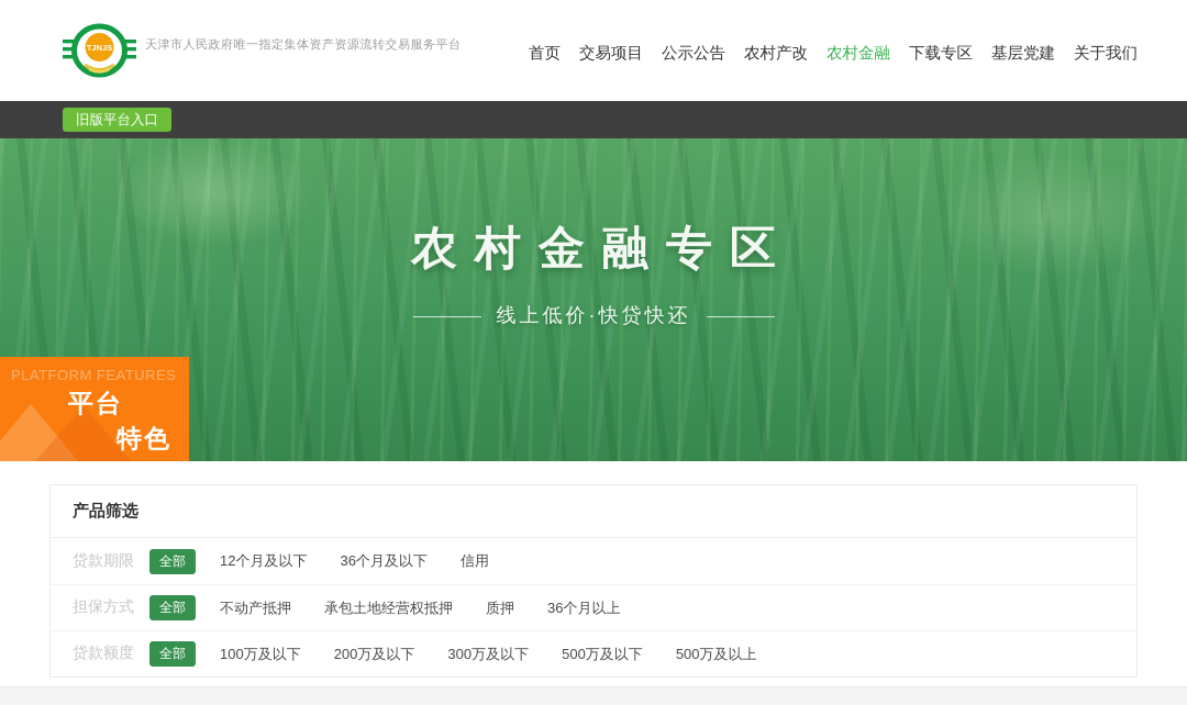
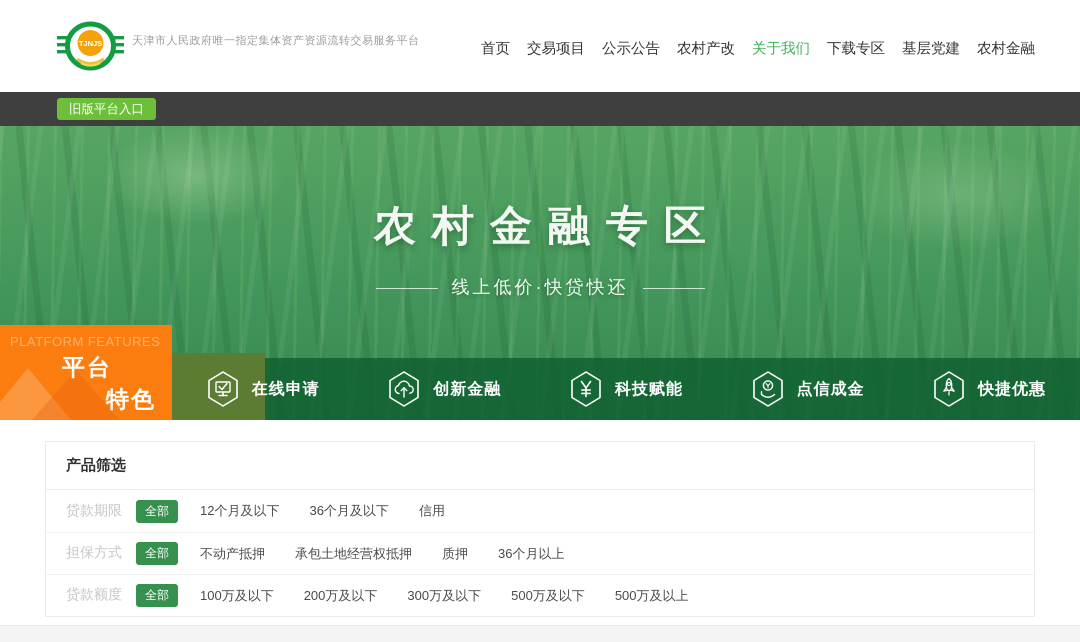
  TJNJS
  天津市人民政府唯一指定集体资产资源流转交易服务平台
  首页
  交易项目
  公示公告
  农村产改
- 农村金融
+ 关于我们
  下载专区
  基层党建
- 关于我们
+ 农村金融
  旧版平台入口
  农村金融专区
  线上低价·快贷快还
  PLATFORM FEATURES
  平台
  特色
+ 在线申请
+ 创新金融
+ 科技赋能
+ 点信成金
+ 快捷优惠
  产品筛选
  贷款期限
  全部
  12个月及以下
  36个月及以下
  信用
  担保方式
  全部
  不动产抵押
  承包土地经营权抵押
  质押
  36个月以上
  贷款额度
  全部
  100万及以下
  200万及以下
  300万及以下
  500万及以下
  500万及以上
